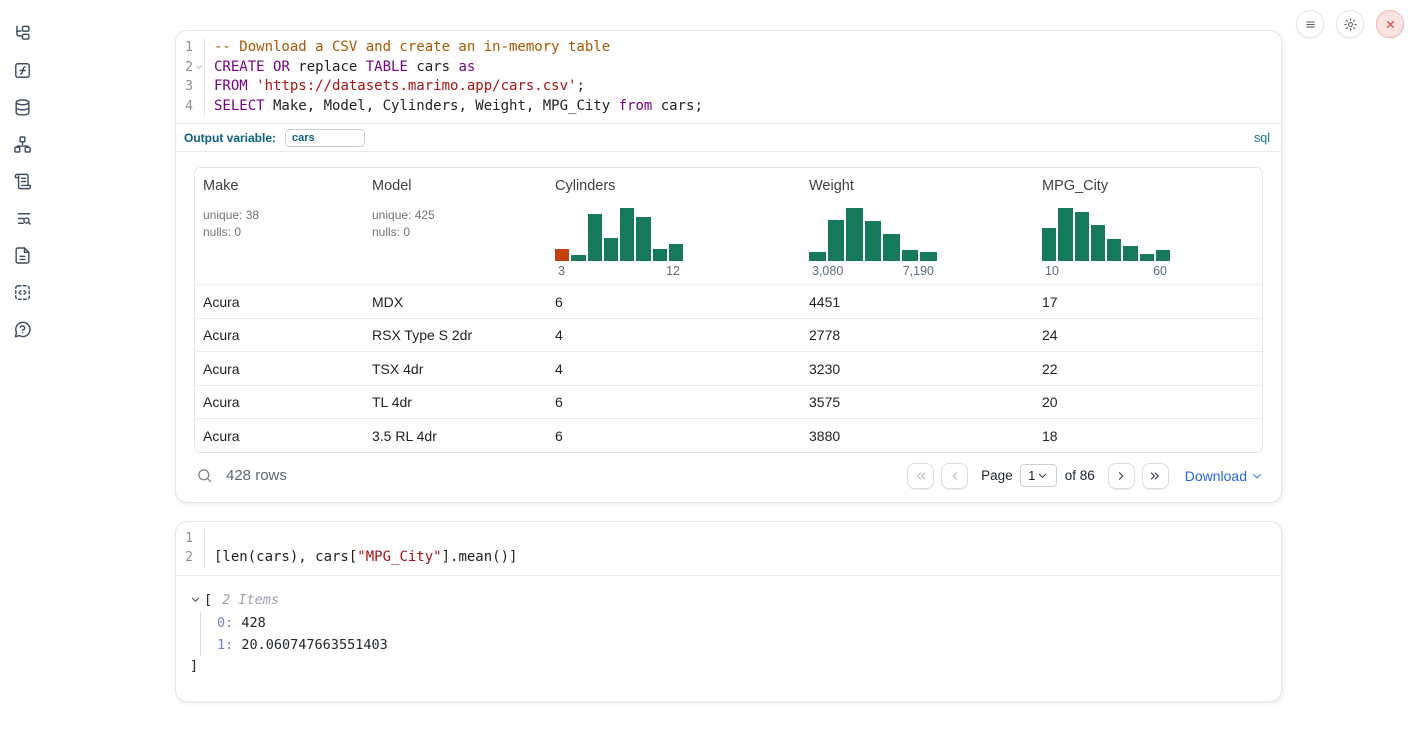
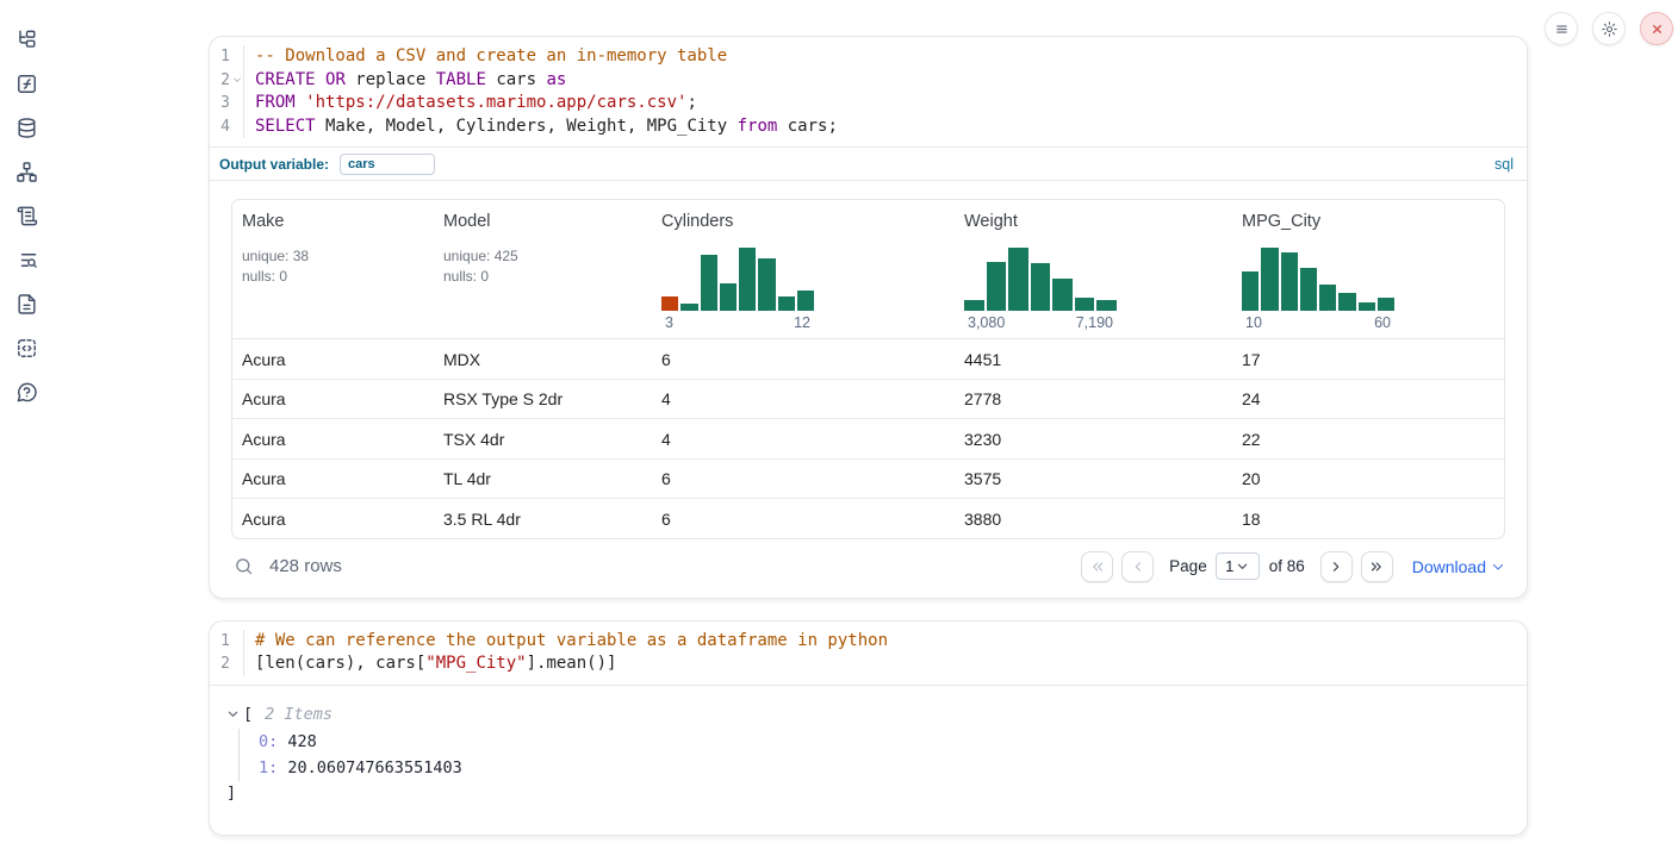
  1
  -- Download a CSV and create an in-memory table
  2
  CREATE OR replace TABLE cars as
  3
  FROM 'https://datasets.marimo.app/cars.csv';
  4
  SELECT Make, Model, Cylinders, Weight, MPG_City from cars;
  Output variable:
  cars
  sql
  Make
  unique: 38
  nulls: 0
  Model
  unique: 425
  nulls: 0
  Cylinders
  3
  12
  Weight
  3,080
  7,190
  MPG_City
  10
  60
  Acura
  MDX
  6
  4451
  17
  Acura
  RSX Type S 2dr
  4
  2778
  24
  Acura
  TSX 4dr
  4
  3230
  22
  Acura
  TL 4dr
  6
  3575
  20
  Acura
  3.5 RL 4dr
  6
  3880
  18
  428 rows
  Page
  1
  of 86
  Download
  1
+ # We can reference the output variable as a dataframe in python
  2
  [len(cars), cars["MPG_City"].mean()]
  [
  2 Items
  0: 428
  1: 20.060747663551403
  ]
